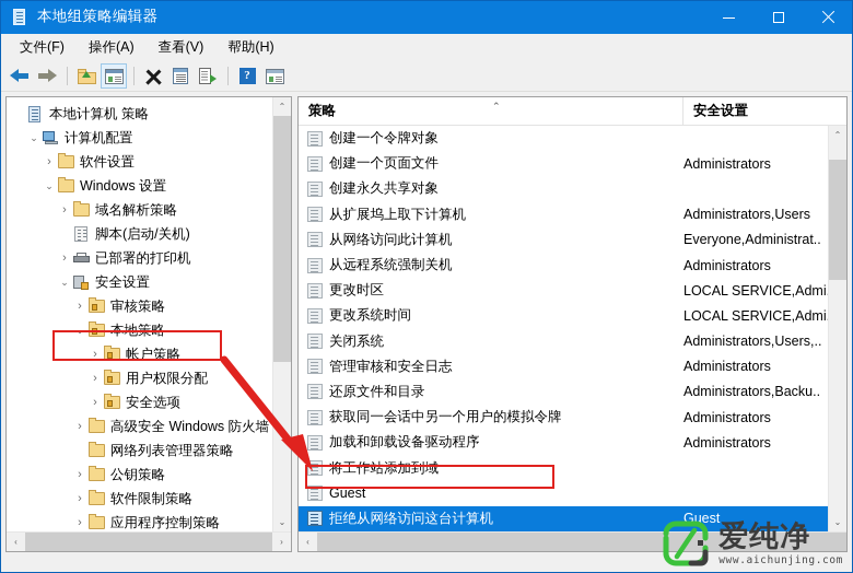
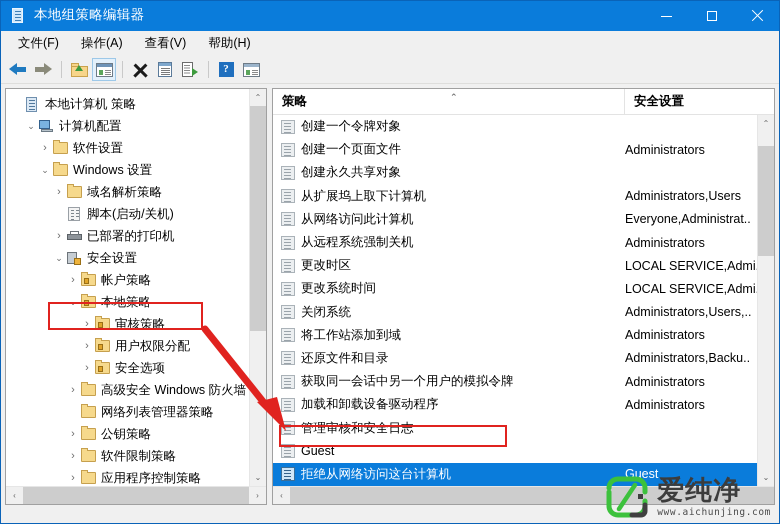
  本地组策略编辑器
  文件(F)
  操作(A)
  查看(V)
  帮助(H)
  ?
  本地计算机 策略
  ⌄
  计算机配置
  ›
  软件设置
  ⌄
  Windows 设置
  ›
  域名解析策略
  脚本(启动/关机)
  ›
  已部署的打印机
  ⌄
  安全设置
  ›
- 审核策略
+ 帐户策略
  ⌄
  本地策略
  ›
- 帐户策略
+ 审核策略
  ›
  用户权限分配
  ›
  安全选项
  ›
  高级安全 Windows 防火墙
  网络列表管理器策略
  ›
  公钥策略
  ›
  软件限制策略
  ›
  应用程序控制策略
  ⌃
  ⌄
  ‹
  ›
  策略
  ⌃
  安全设置
  创建一个令牌对象
  创建一个页面文件
  Administrators
  创建永久共享对象
  从扩展坞上取下计算机
  Administrators,Users
  从网络访问此计算机
  Everyone,Administrat..
  从远程系统强制关机
  Administrators
  更改时区
  LOCAL SERVICE,Admi
  更改系统时间
  LOCAL SERVICE,Admi
  关闭系统
  Administrators,Users,..
- 管理审核和安全日志
+ 将工作站添加到域
  Administrators
  还原文件和目录
  Administrators,Backu..
  获取同一会话中另一个用户的模拟令牌
  Administrators
  加载和卸载设备驱动程序
  Administrators
- 将工作站添加到域
+ 管理审核和安全日志
  Guest
  拒绝从网络访问这台计算机
  Guest
  ⌃
  ⌄
  ‹
  爱纯净
  www.aichunjing.com
